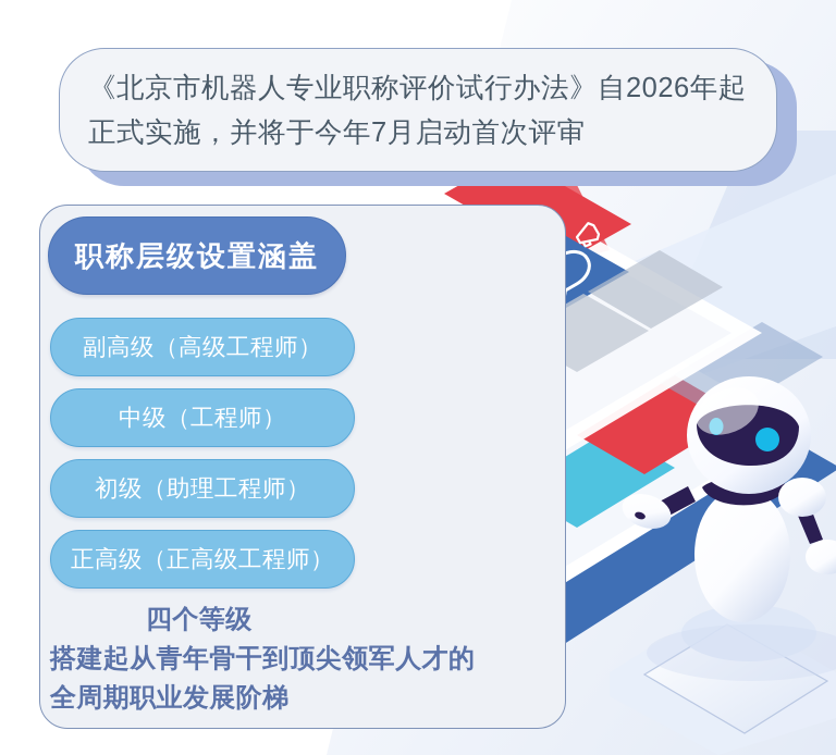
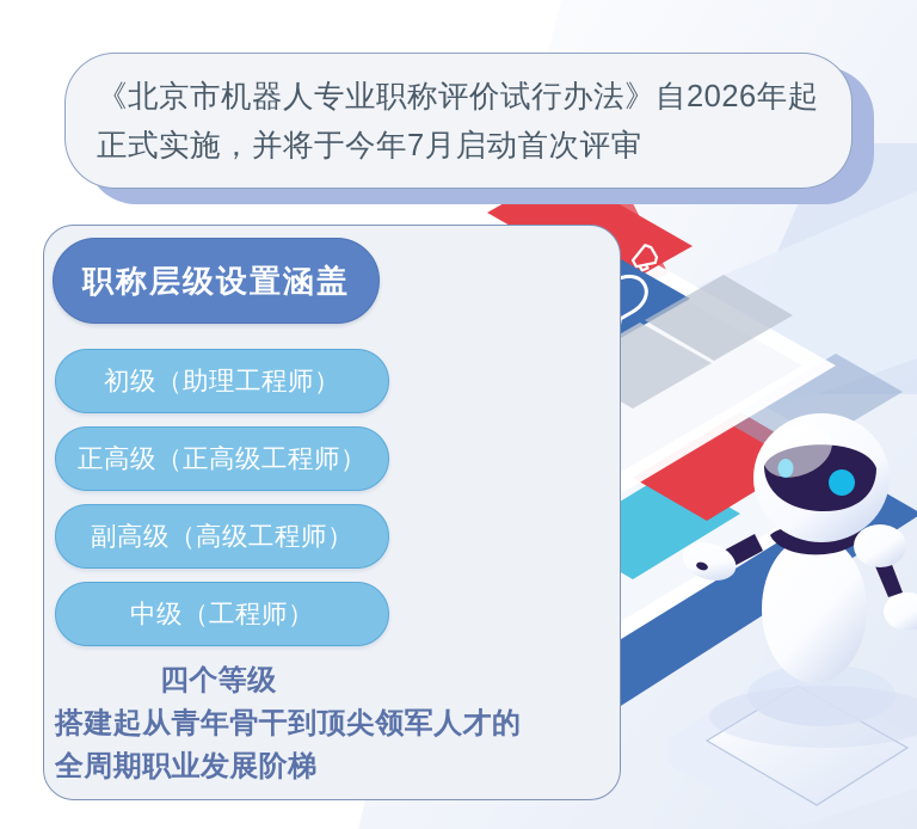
  《北京市机器人专业职称评价试行办法》自2026年起
  正式实施，并将于今年7月启动首次评审
  职称层级设置涵盖
- 副高级（高级工程师）
+ 初级（助理工程师）
- 中级（工程师）
+ 正高级（正高级工程师）
- 初级（助理工程师）
+ 副高级（高级工程师）
- 正高级（正高级工程师）
+ 中级（工程师）
  四个等级
  搭建起从青年骨干到顶尖领军人才的
  全周期职业发展阶梯
